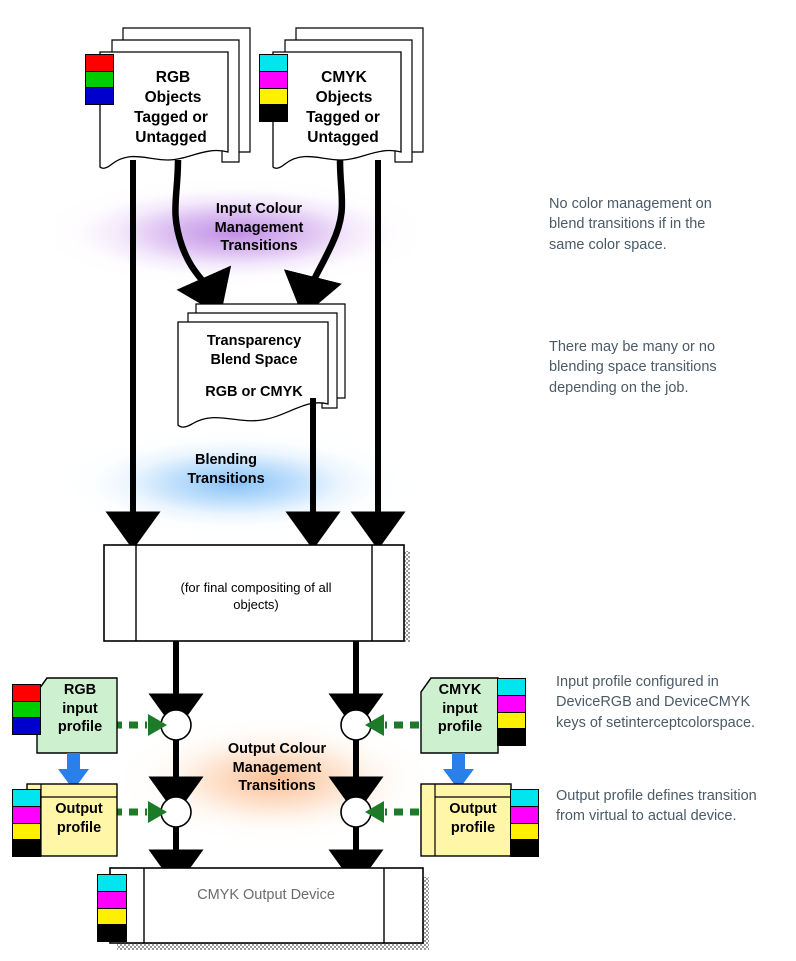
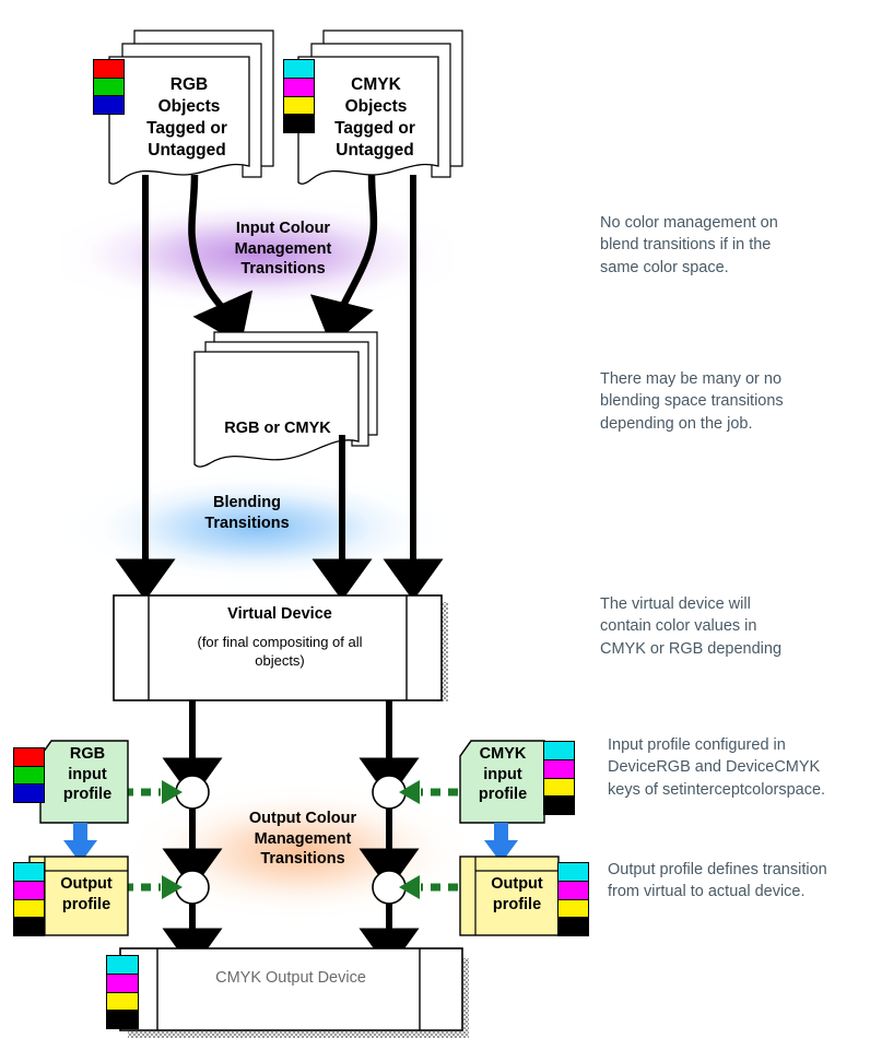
  RGB
  Objects
  Tagged or
  Untagged
  CMYK
  Objects
  Tagged or
  Untagged
  Input Colour
  Management
  Transitions
- Transparency
- Blend Space
  RGB or CMYK
  Blending
  Transitions
+ Virtual Device
  (for final compositing of all
  objects)
  Output Colour
  Management
  Transitions
  RGB
  input
  profile
  CMYK
  input
  profile
  Output
  profile
  Output
  profile
  CMYK Output Device
  No color management on
  blend transitions if in the
  same color space.
  There may be many or no
  blending space transitions
  depending on the job.
+ The virtual device will
+ contain color values in
+ CMYK or RGB depending
  Input profile configured in
  DeviceRGB and DeviceCMYK
  keys of setinterceptcolorspace.
  Output profile defines transition
  from virtual to actual device.
